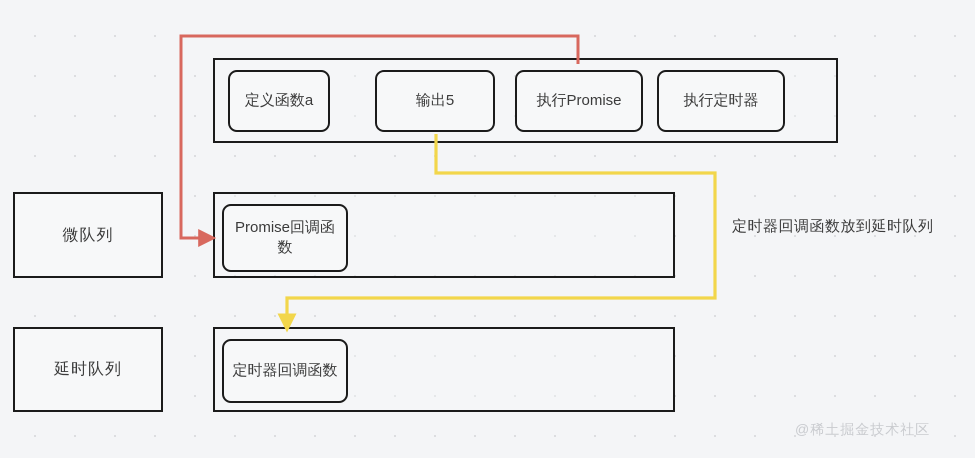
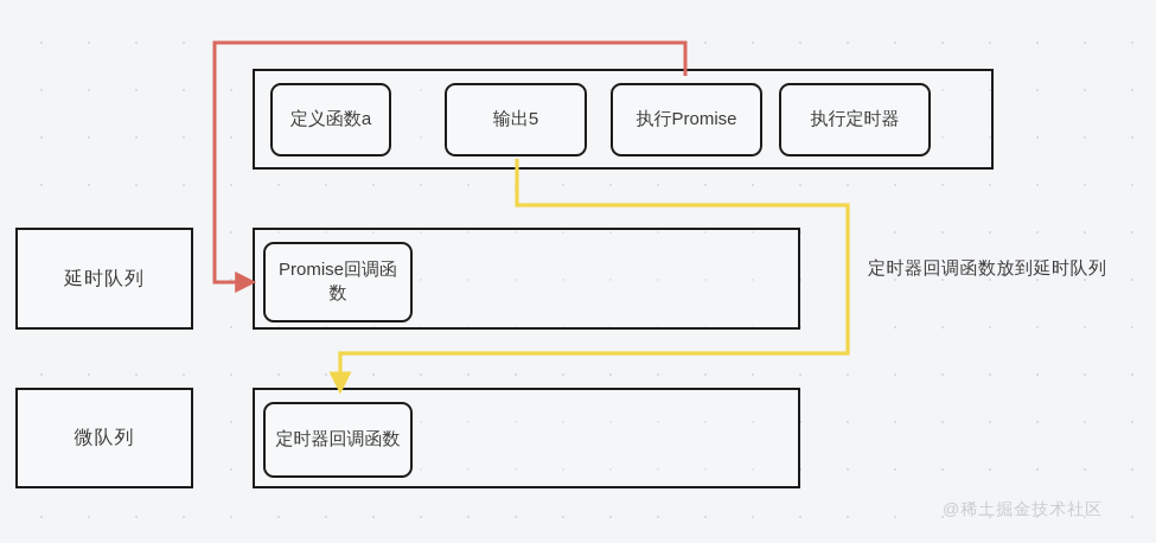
  定义函数a
  输出5
  执行Promise
  执行定时器
- 微队列
+ 延时队列
  Promise回调函数
- 延时队列
+ 微队列
  定时器回调函数
  定时器回调函数放到延时队列
  @稀土掘金技术社区
